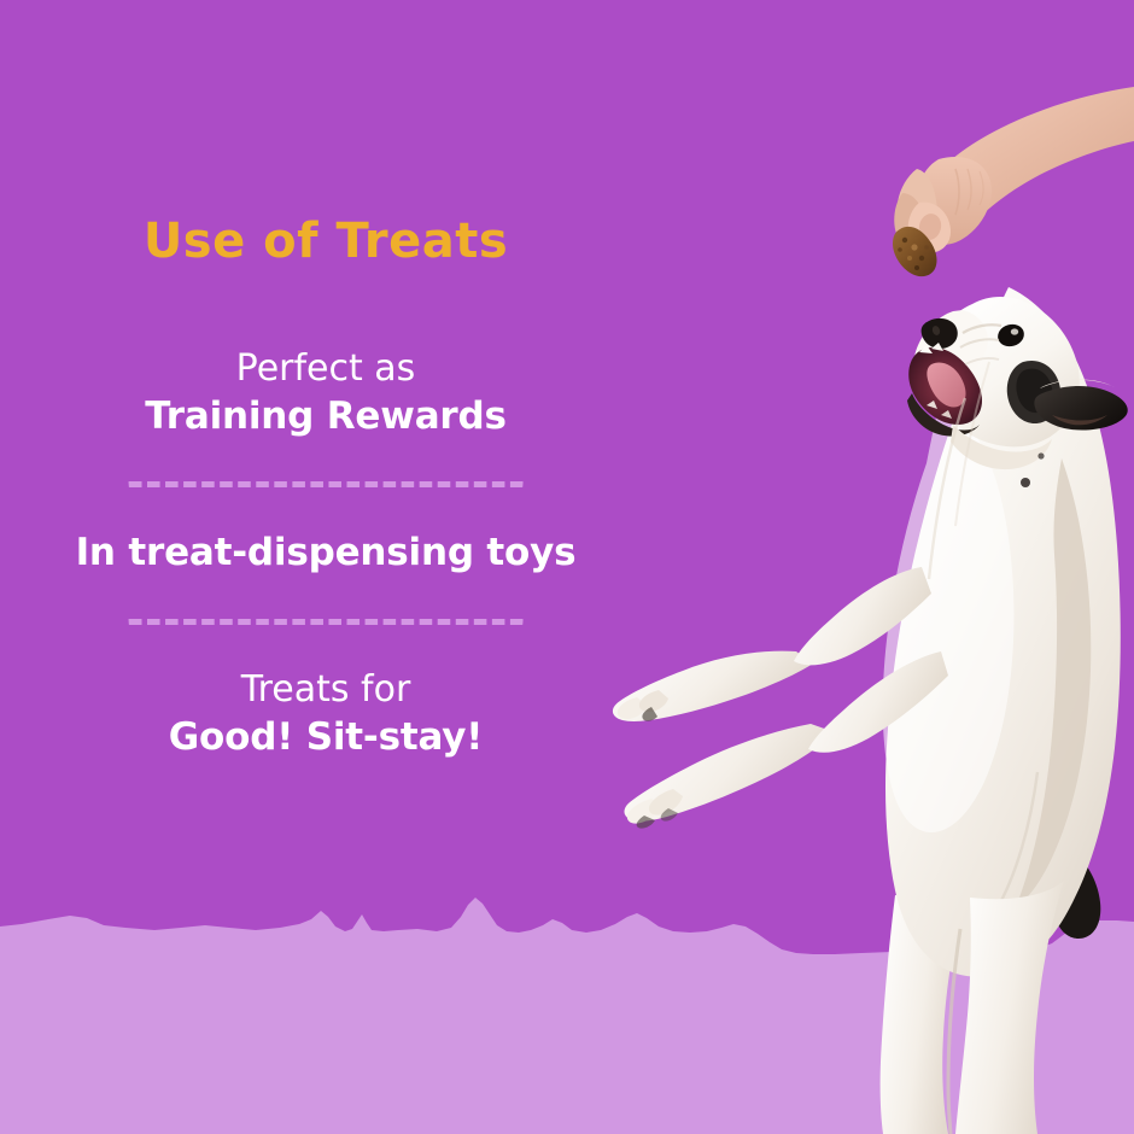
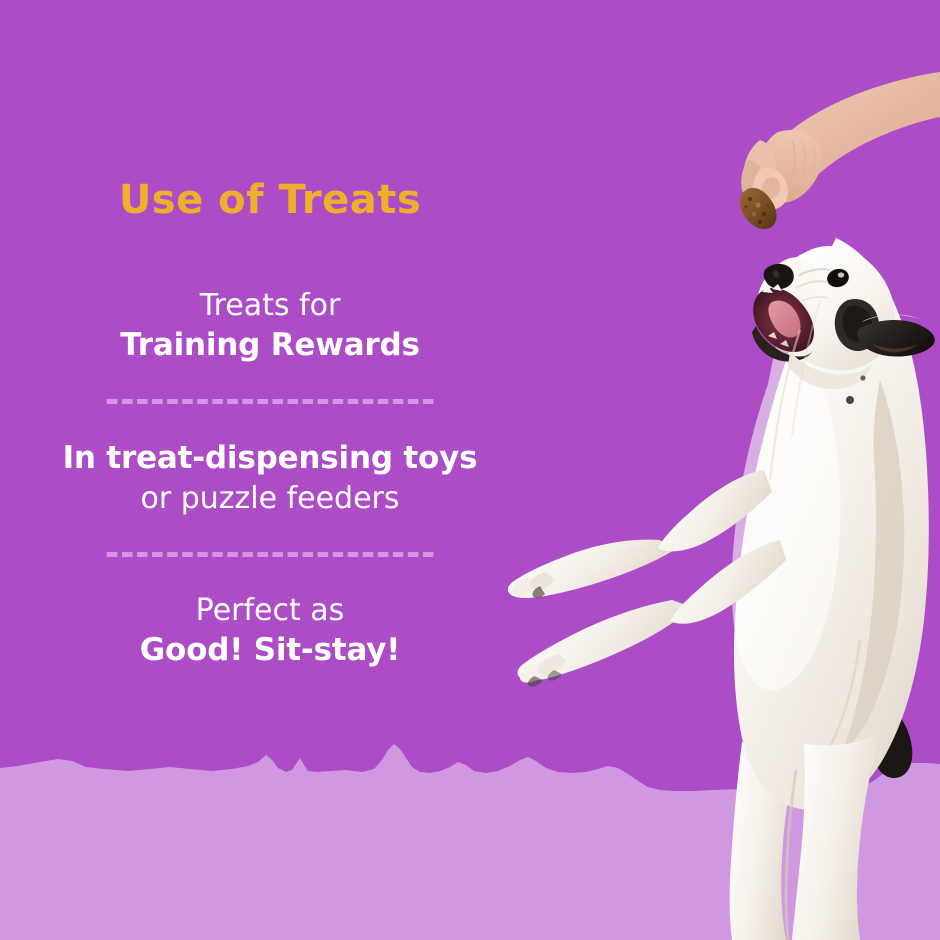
  Use of Treats
- Perfect as
+ Treats for
  Training Rewards
  In treat-dispensing toys
+ or puzzle feeders
- Treats for
+ Perfect as
  Good! Sit-stay!
